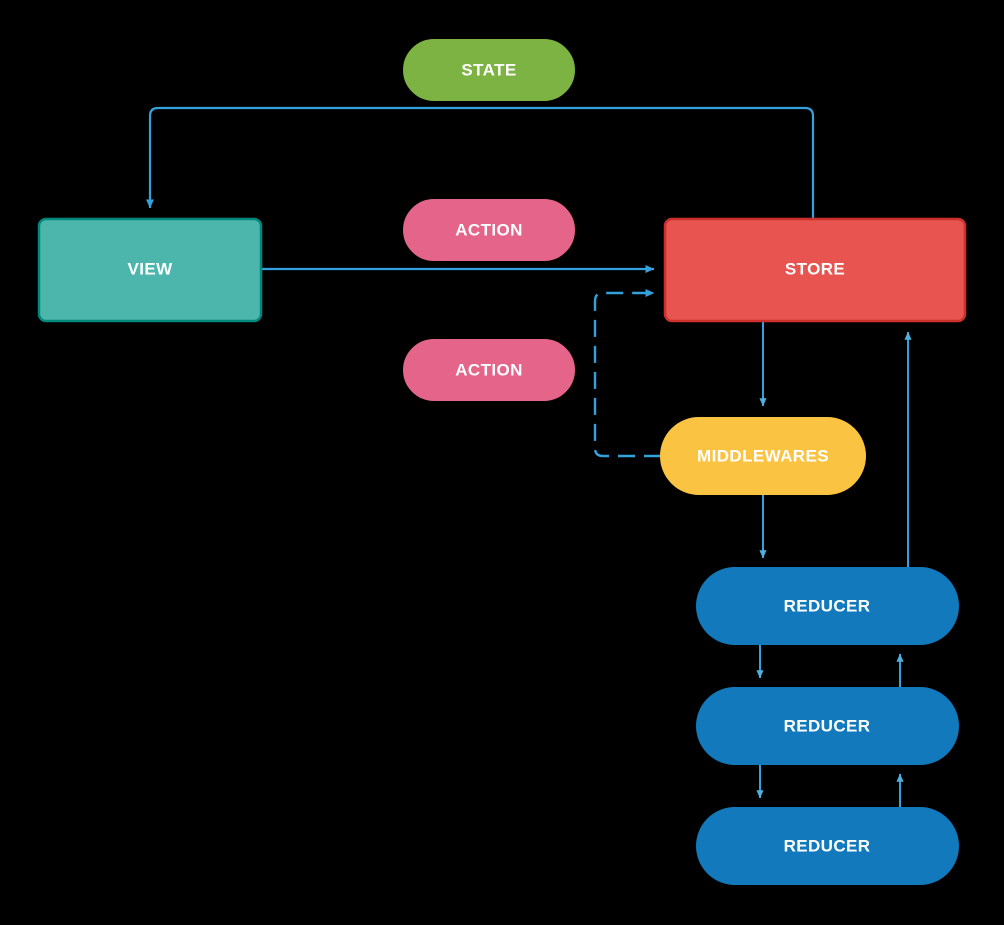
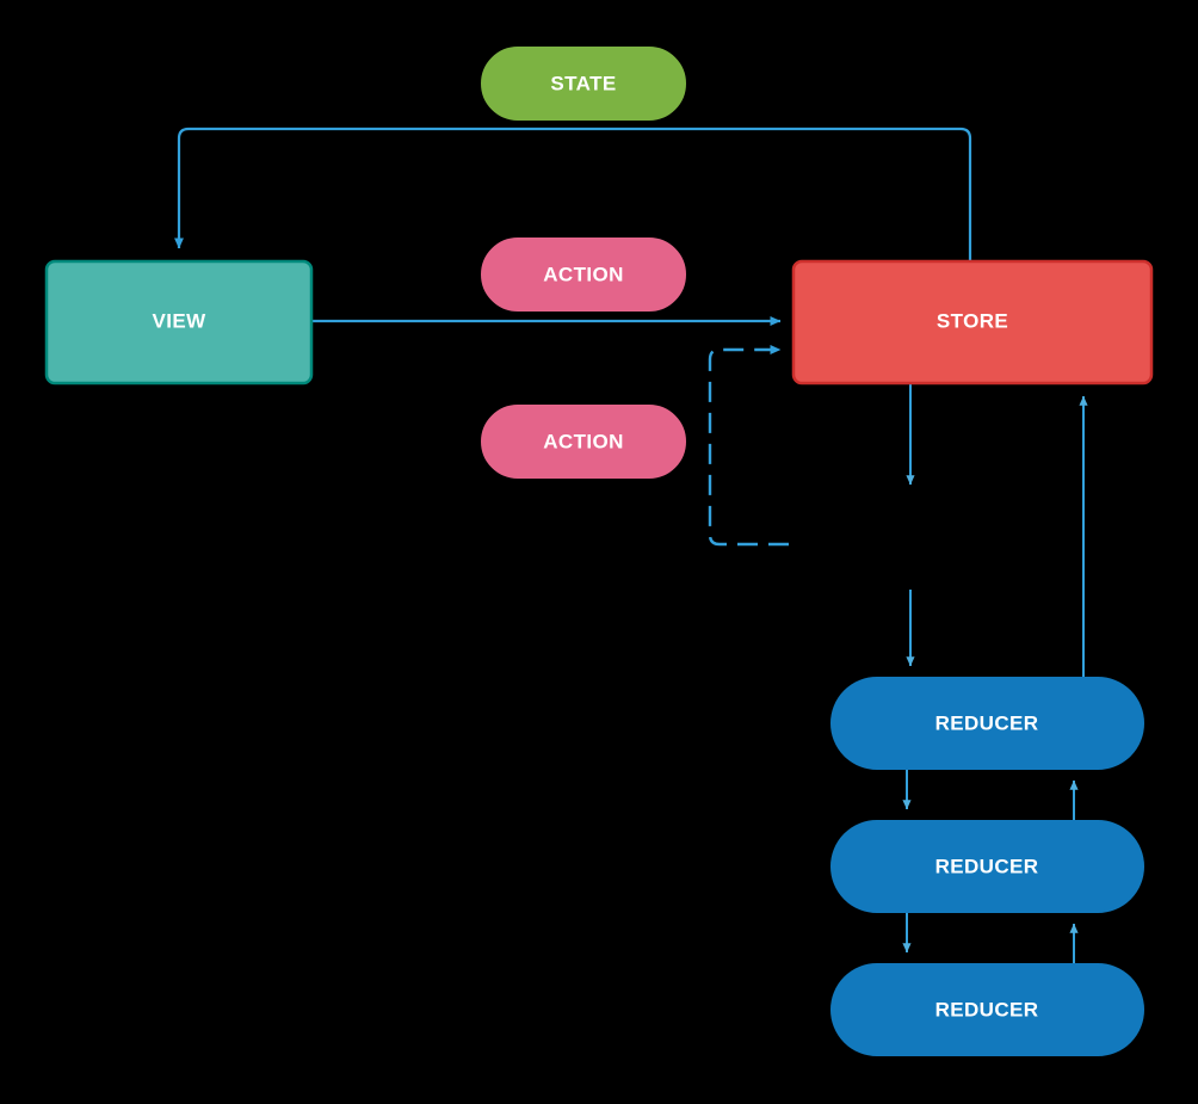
  STATE
  VIEW
  ACTION
  ACTION
  STORE
- MIDDLEWARES
  REDUCER
  REDUCER
  REDUCER
